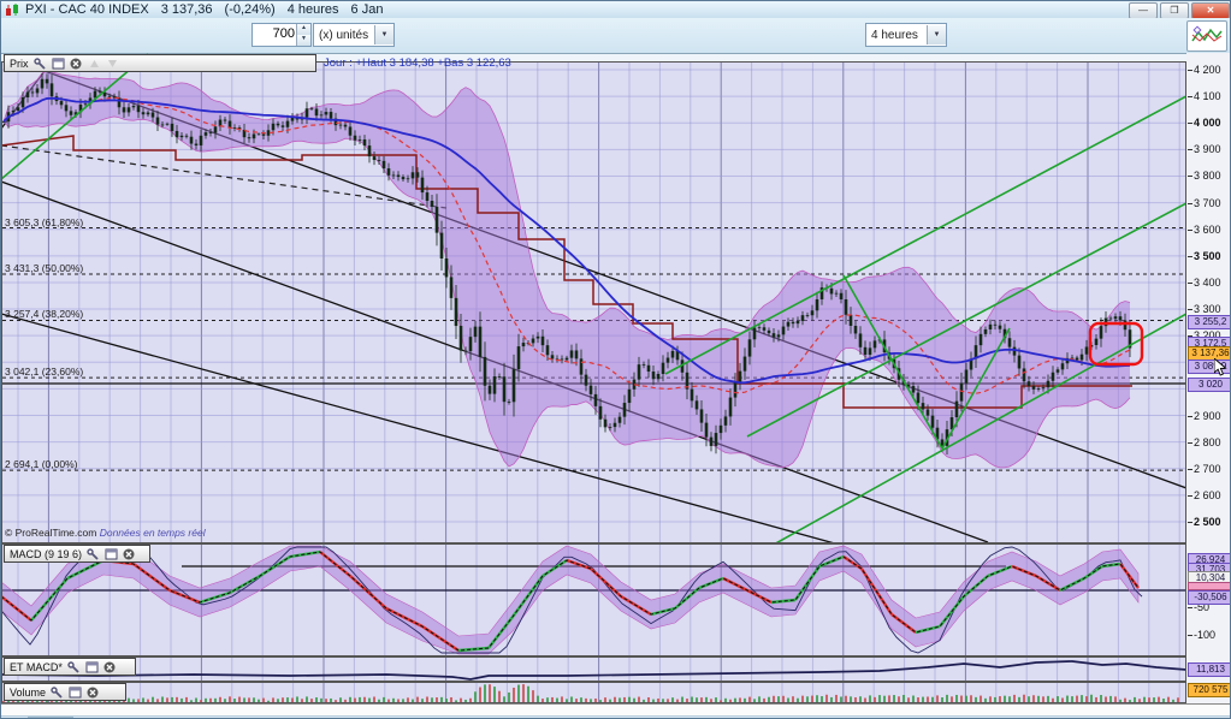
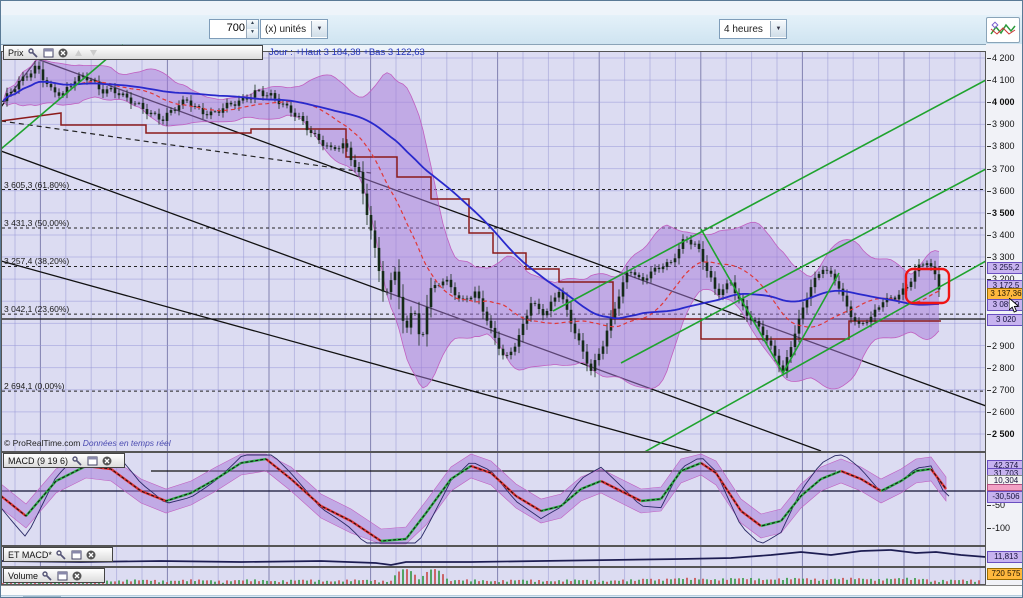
- PXI - CAC 40 INDEX 3 137,36 (-0,24%) 4 heures 6 Jan
- —
- ❐
- ✕
  700
  (x) unités
  4 heures
  Prix
  Jour : +Haut 3 184,38 +Bas 3 122,63
  MACD (9 19 6)
  ET MACD*
  Volume
  © ProRealTime.com Données en temps réel
  3 605,3 (61,80%)
  3 431,3 (50,00%)
  3 257,4 (38,20%)
  3 042,1 (23,60%)
  2 694,1 (0,00%)
  2 500
  2 600
  2 700
  2 800
  2 900
  3 200
  3 300
  3 400
  3 500
  3 600
  3 700
  3 800
  3 900
  4 000
  4 100
  4 200
  3 255,2
  3 172,5
  3 137,36
  3 020
  -50
  -100
- 26,924
+ 42,374
  31,703
  10,304
  -30,506
  11,813
  720 575
